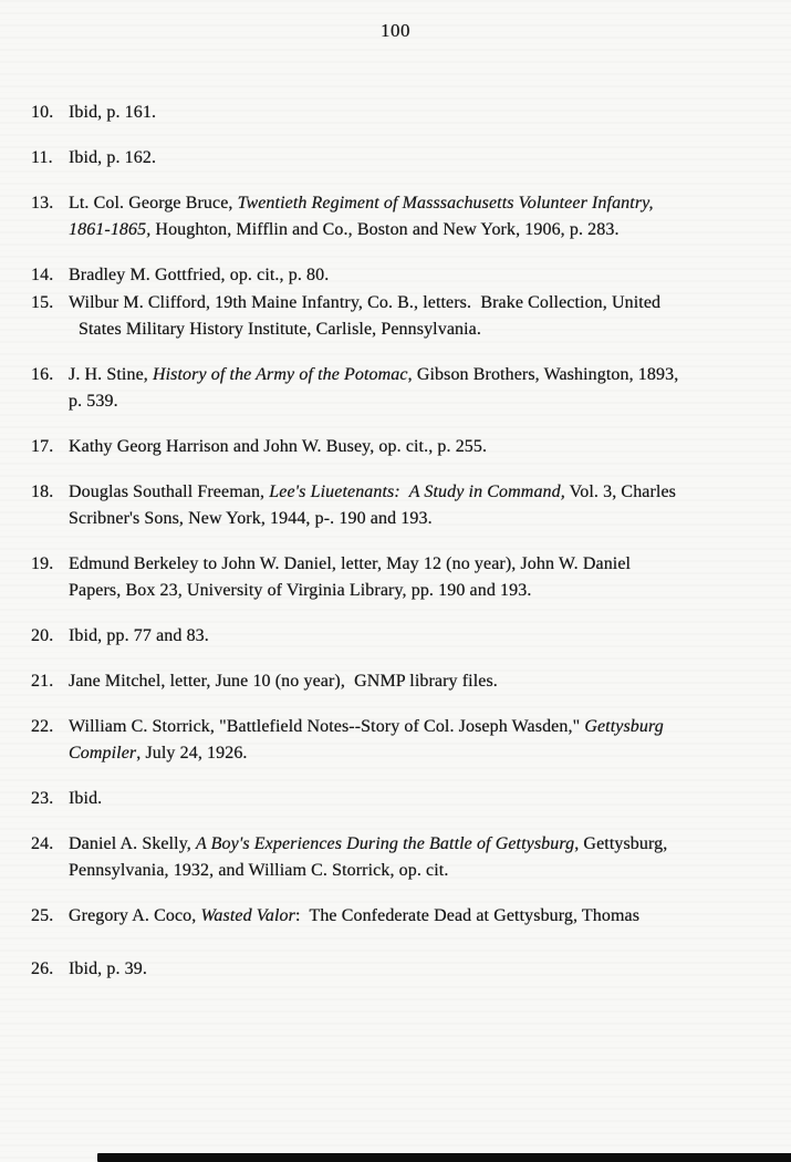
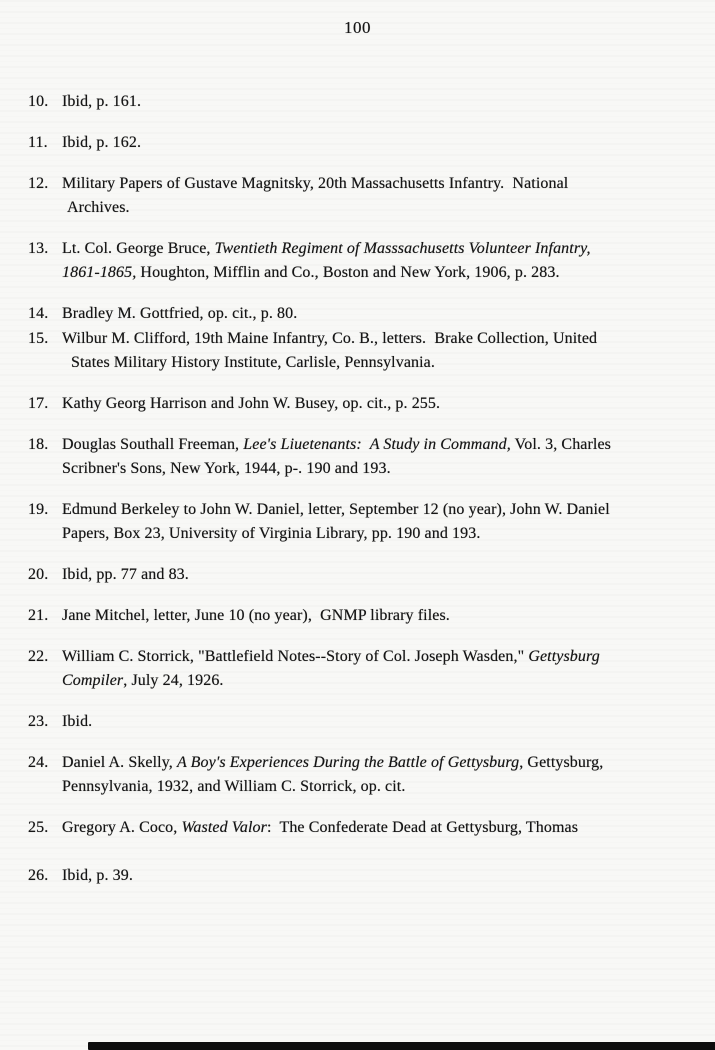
  100
  10.
  Ibid, p. 161.
  11.
  Ibid, p. 162.
+ 12.
+ Military Papers of Gustave Magnitsky, 20th Massachusetts Infantry. National
+ Archives.
  13.
  Lt. Col. George Bruce, Twentieth Regiment of Masssachusetts Volunteer Infantry,
  1861-1865, Houghton, Mifflin and Co., Boston and New York, 1906, p. 283.
  14.
  Bradley M. Gottfried, op. cit., p. 80.
  15.
  Wilbur M. Clifford, 19th Maine Infantry, Co. B., letters. Brake Collection, United
  States Military History Institute, Carlisle, Pennsylvania.
- 16.
- J. H. Stine, History of the Army of the Potomac, Gibson Brothers, Washington, 1893,
- p. 539.
  17.
  Kathy Georg Harrison and John W. Busey, op. cit., p. 255.
  18.
  Douglas Southall Freeman, Lee's Liuetenants: A Study in Command, Vol. 3, Charles
  Scribner's Sons, New York, 1944, p-. 190 and 193.
  19.
- Edmund Berkeley to John W. Daniel, letter, May 12 (no year), John W. Daniel
+ Edmund Berkeley to John W. Daniel, letter, September 12 (no year), John W. Daniel
  Papers, Box 23, University of Virginia Library, pp. 190 and 193.
  20.
  Ibid, pp. 77 and 83.
  21.
  Jane Mitchel, letter, June 10 (no year), GNMP library files.
  22.
  William C. Storrick, "Battlefield Notes--Story of Col. Joseph Wasden," Gettysburg
  Compiler, July 24, 1926.
  23.
  Ibid.
  24.
  Daniel A. Skelly, A Boy's Experiences During the Battle of Gettysburg, Gettysburg,
  Pennsylvania, 1932, and William C. Storrick, op. cit.
  25.
  Gregory A. Coco, Wasted Valor: The Confederate Dead at Gettysburg, Thomas
  26.
  Ibid, p. 39.
